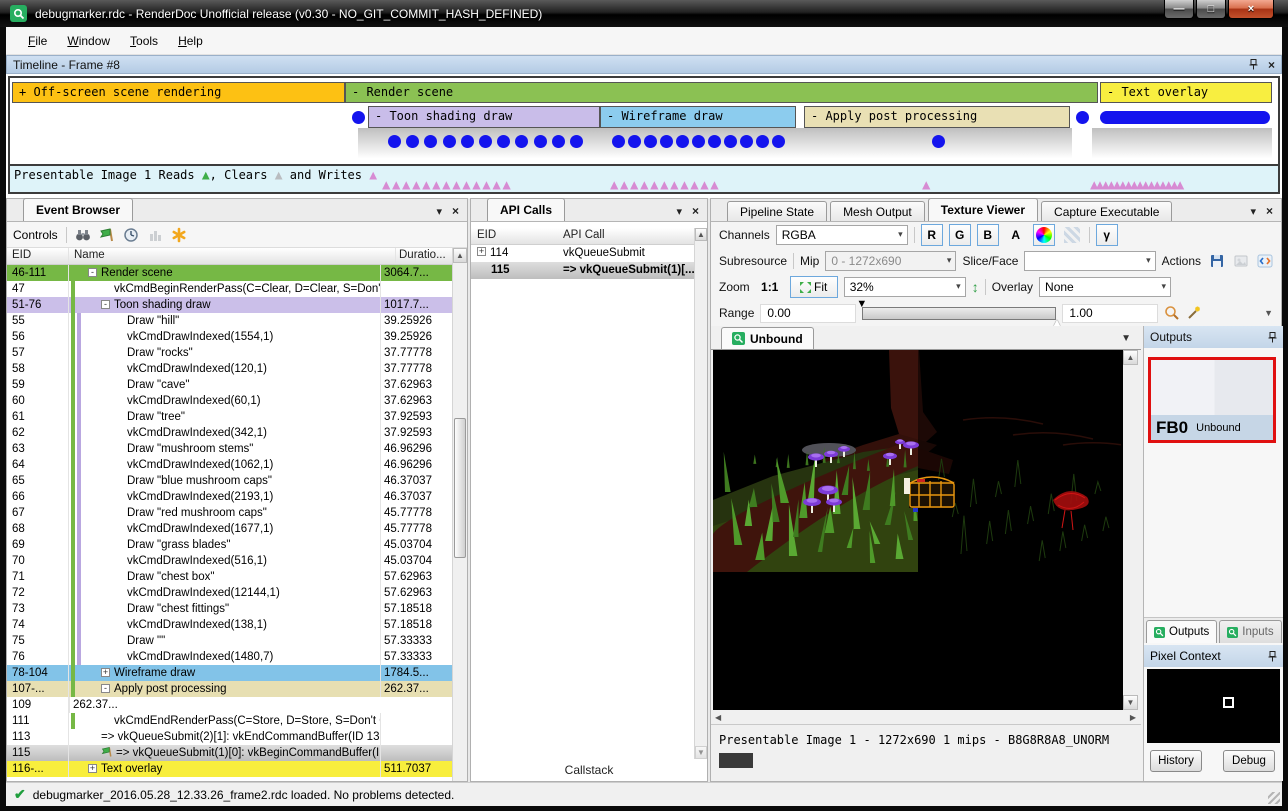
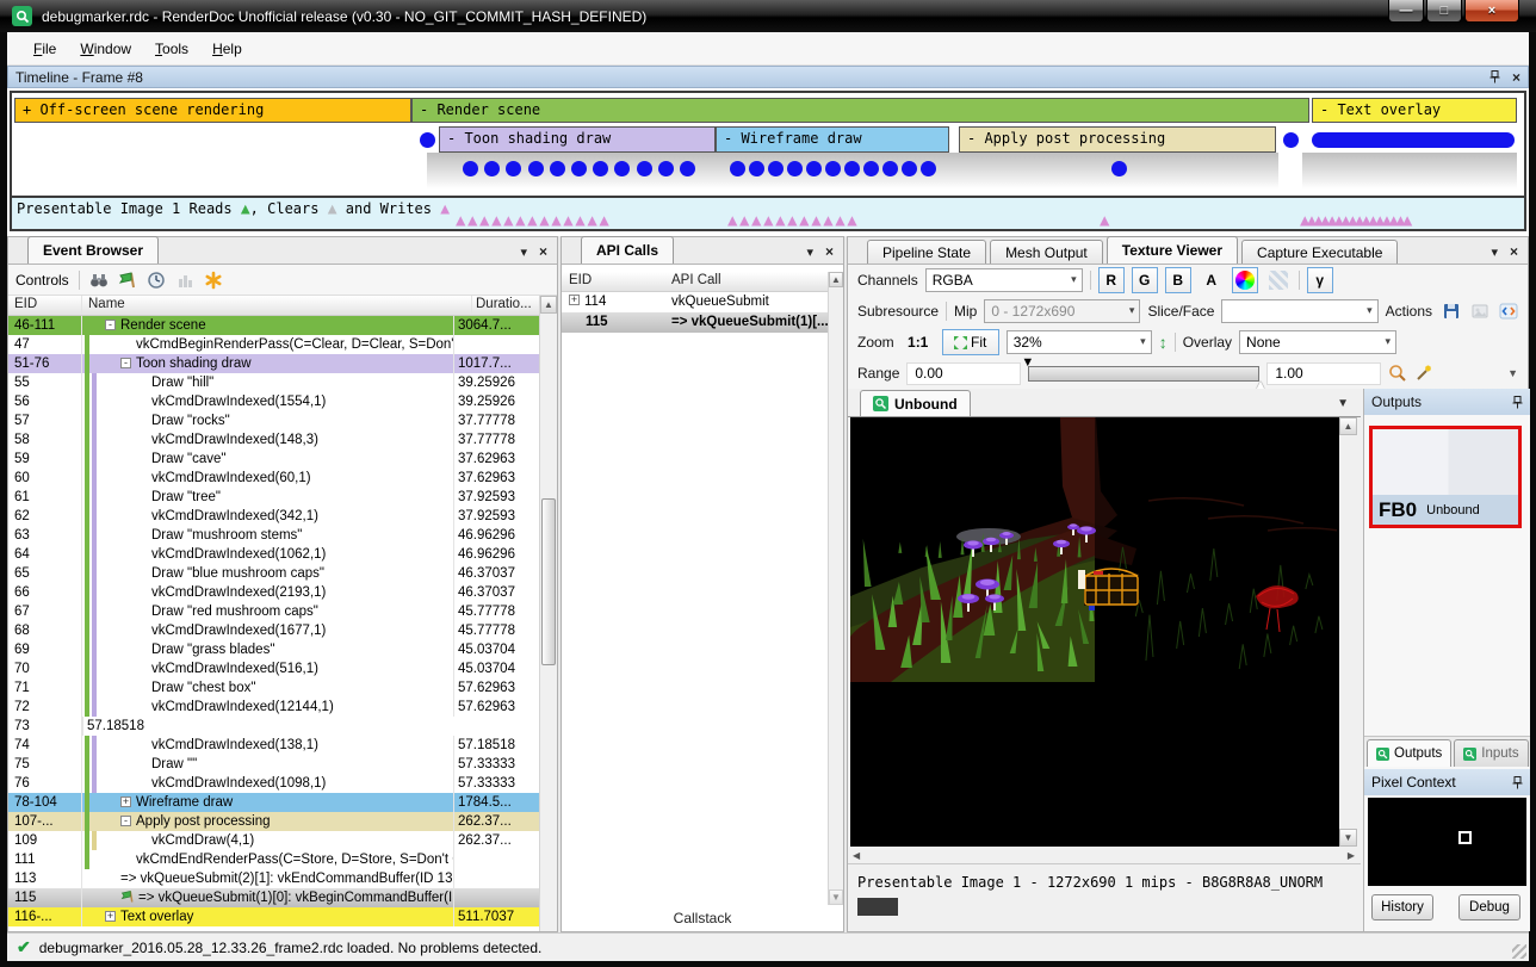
  debugmarker.rdc - RenderDoc Unofficial release (v0.30 - NO_GIT_COMMIT_HASH_DEFINED)
  —
  □
  ×
  File
  Window
  Tools
  Help
  Timeline - Frame #8
  ×
  Presentable Image 1 Reads ▲, Clears ▲ and Writes ▲
  ▲▲▲▲▲▲▲▲▲▲▲▲▲
  ▲▲▲▲▲▲▲▲▲▲▲
  ▲▲▲▲▲▲▲▲▲▲▲▲▲▲▲▲
  + Off-screen scene rendering
  - Render scene
  - Text overlay
  - Toon shading draw
  - Wireframe draw
  - Apply post processing
  Event Browser
  ▾
  ×
  Controls
  EID
  Name
  Duratio...
  46-111
  - Render scene
  3064.7...
  47
  vkCmdBeginRenderPass(C=Clear, D=Clear, S=Don'
  51-76
  - Toon shading draw
  1017.7...
  55
  Draw "hill"
  39.25926
  56
  vkCmdDrawIndexed(1554,1)
  39.25926
  57
  Draw "rocks"
  37.77778
  58
- vkCmdDrawIndexed(120,1)
+ vkCmdDrawIndexed(148,3)
  37.77778
  59
  Draw "cave"
  37.62963
  60
  vkCmdDrawIndexed(60,1)
  37.62963
  61
  Draw "tree"
  37.92593
  62
  vkCmdDrawIndexed(342,1)
  37.92593
  63
  Draw "mushroom stems"
  46.96296
  64
  vkCmdDrawIndexed(1062,1)
  46.96296
  65
  Draw "blue mushroom caps"
  46.37037
  66
  vkCmdDrawIndexed(2193,1)
  46.37037
  67
  Draw "red mushroom caps"
  45.77778
  68
  vkCmdDrawIndexed(1677,1)
  45.77778
  69
  Draw "grass blades"
  45.03704
  70
  vkCmdDrawIndexed(516,1)
  45.03704
  71
  Draw "chest box"
  57.62963
  72
  vkCmdDrawIndexed(12144,1)
  57.62963
  73
- Draw "chest fittings"
  57.18518
  74
  vkCmdDrawIndexed(138,1)
  57.18518
  75
  Draw ""
  57.33333
  76
- vkCmdDrawIndexed(1480,7)
+ vkCmdDrawIndexed(1098,1)
  57.33333
  78-104
  + Wireframe draw
  1784.5...
  107-...
  - Apply post processing
  262.37...
  109
+ vkCmdDraw(4,1)
  262.37...
  111
  vkCmdEndRenderPass(C=Store, D=Store, S=Don't
  113
  => vkQueueSubmit(2)[1]: vkEndCommandBuffer(ID 13
  115
  => vkQueueSubmit(1)[0]: vkBeginCommandBuffer(I
  116-...
  + Text overlay
  511.7037
  ▲
  API Calls
  ▾
  ×
  EID
  API Call
  + 114
  vkQueueSubmit
  115
  => vkQueueSubmit(1)[..
  ▲
  ▼
  Callstack
  Pipeline State
  Mesh Output
  Texture Viewer
  Capture Executable
  ▾
  ×
  Channels
  RGBA
  ▾
  R
  G
  B
  A
  γ
  Subresource
  Mip
  0 - 1272x690
  ▾
  Slice/Face
  ▾
  Actions
  Zoom
  1:1
  Fit
  32%
  ▾
  ↕
  Overlay
  None
  ▾
  Range
  0.00
  ▼
  ▲
  1.00
  ▼
  Unbound
  ▼
  ▲
  ▼
  ◀
  ▶
  Presentable Image 1 - 1272x690 1 mips - B8G8R8A8_UNORM
  Outputs
  FB0
  Unbound
  Outputs
  Inputs
  Pixel Context
  History
  Debug
  ✔
  debugmarker_2016.05.28_12.33.26_frame2.rdc loaded. No problems detected.
